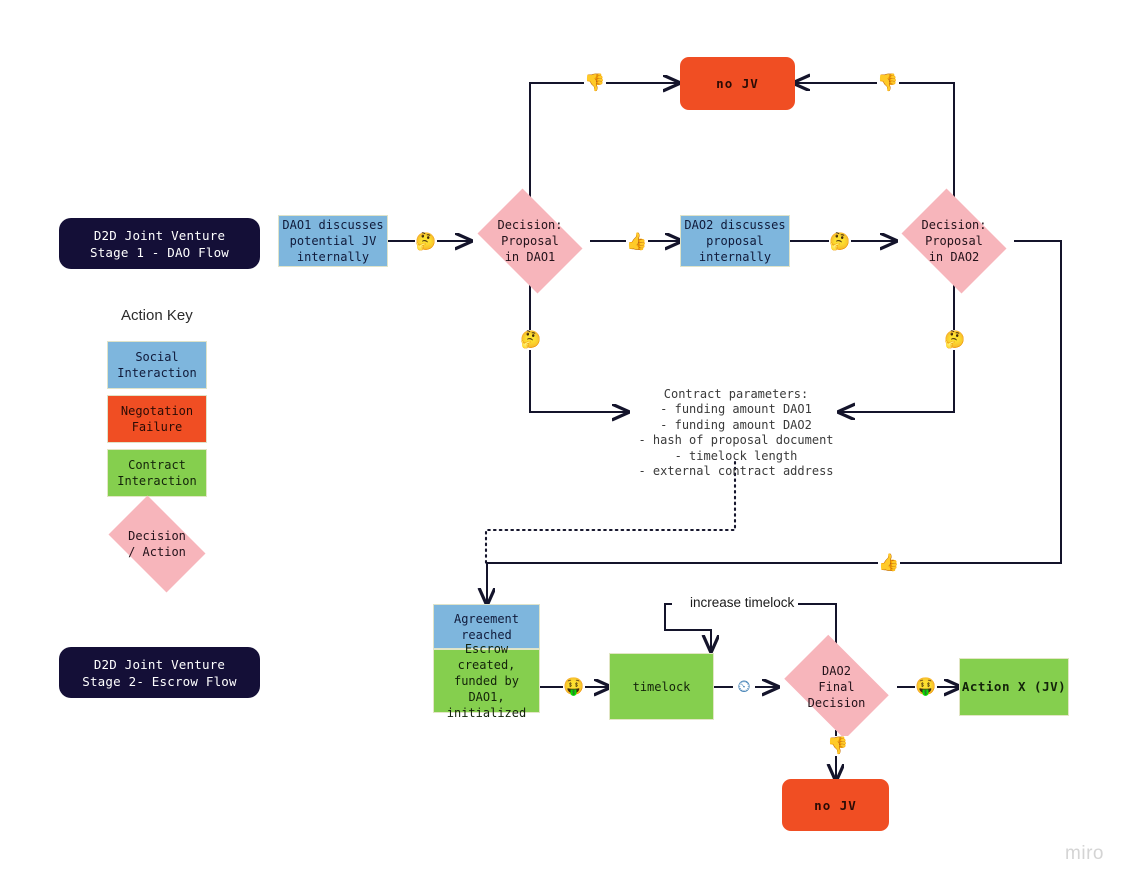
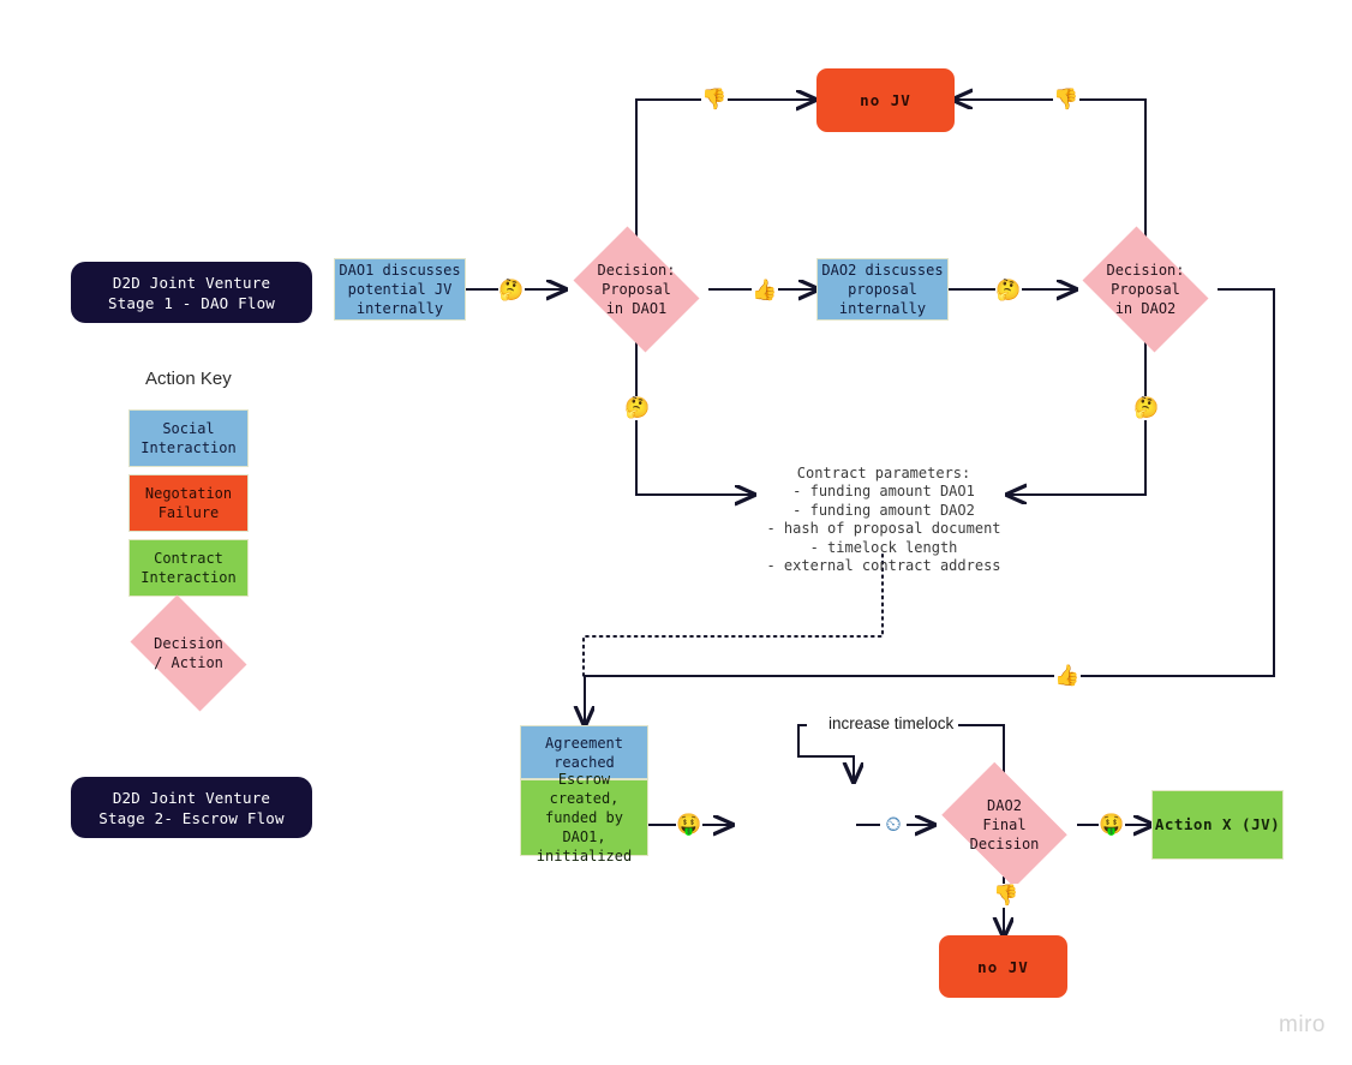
  D2D Joint Venture
  Stage 1 - DAO Flow
  D2D Joint Venture
  Stage 2- Escrow Flow
  Action Key
  Social
  Interaction
  Negotation
  Failure
  Contract
  Interaction
  Decision
  / Action
  DAO1 discusses
  potential JV
  internally
  Decision:
  Proposal
  in DAO1
  DAO2 discusses
  proposal
  internally
  Decision:
  Proposal
  in DAO2
  no JV
  Contract parameters:
  - funding amount DAO1
  - funding amount DAO2
  - hash of proposal document
  - timelock length
  - external contract address
  Agreement
  reached
  Escrow created,
  funded by DAO1,
  initialized
- timelock
  DAO2
  Final
  Decision
  Action X (JV)
  no JV
  increase timelock
  🤔
  👎
  👍
  🤔
  🤔
  👎
  🤔
  👍
  🤑
  ⏲
  🤑
  👎
  miro
